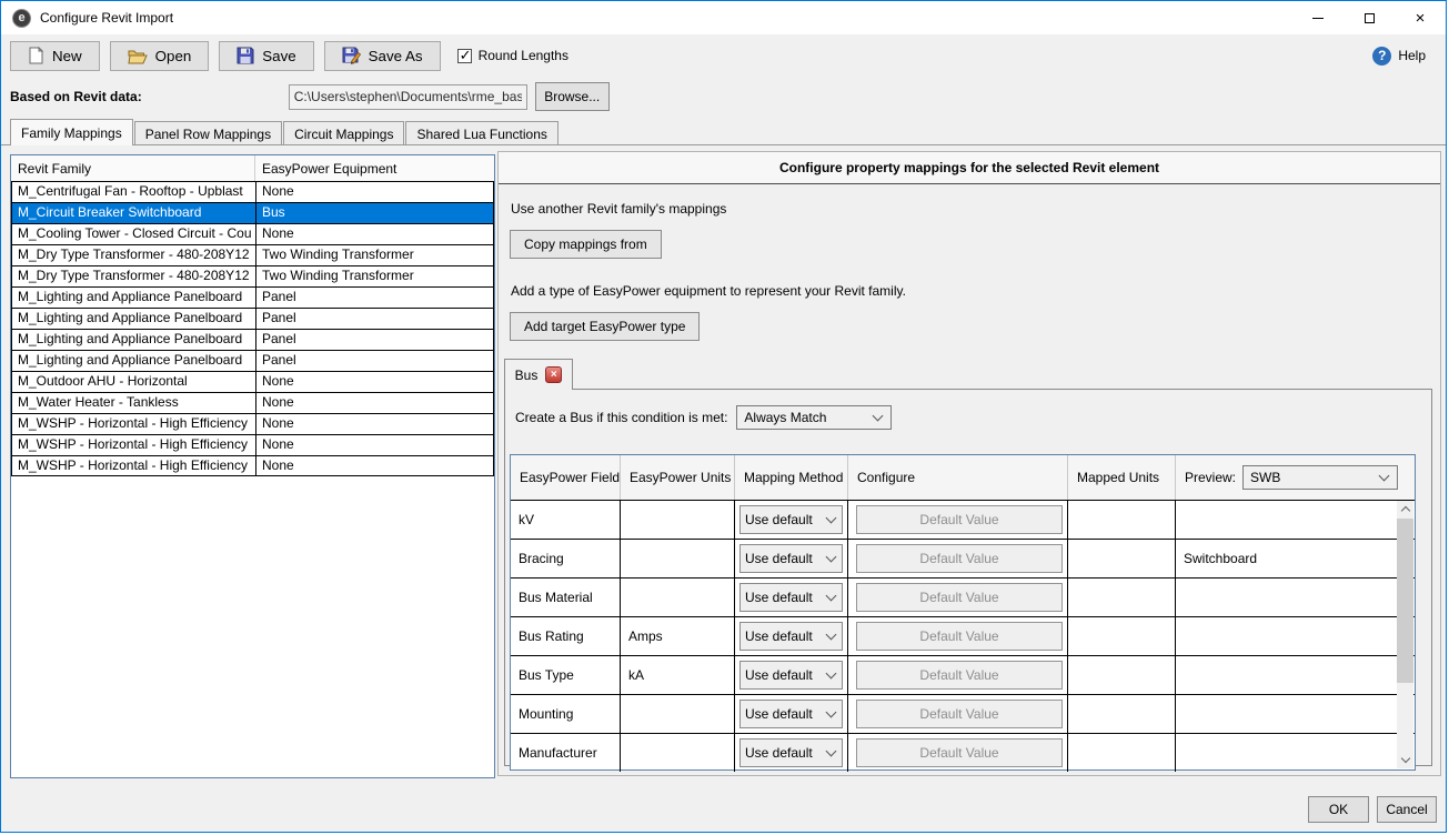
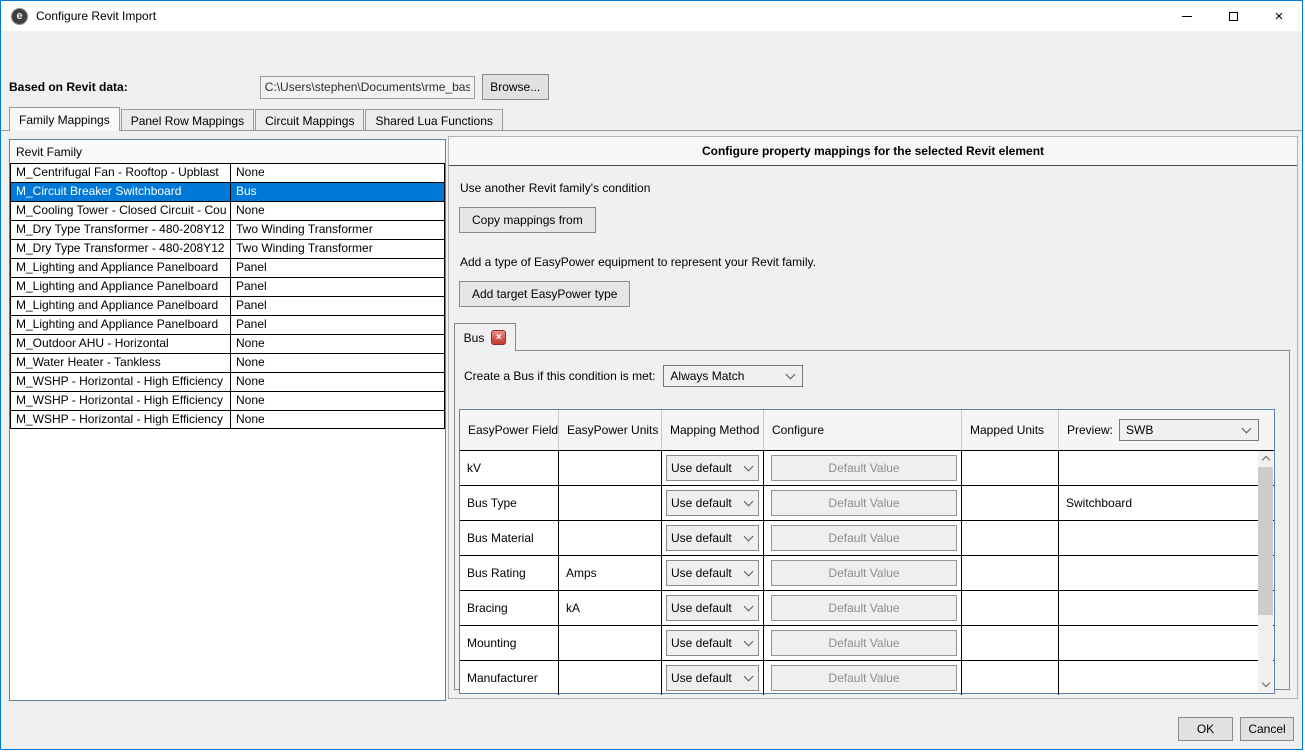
  e
  Configure Revit Import
  ×
- New
- Open
- Save
- Save As
- ✓
- Round Lengths
- ?
- Help
  Based on Revit data:
  Browse...
  Family Mappings
  Panel Row Mappings
  Circuit Mappings
  Shared Lua Functions
  Revit Family
- EasyPower Equipment
  M_Centrifugal Fan - Rooftop - Upblast
  None
  M_Circuit Breaker Switchboard
  Bus
  M_Cooling Tower - Closed Circuit - Cou
  None
  M_Dry Type Transformer - 480-208Y12
  Two Winding Transformer
  M_Dry Type Transformer - 480-208Y12
  Two Winding Transformer
  M_Lighting and Appliance Panelboard
  Panel
  M_Lighting and Appliance Panelboard
  Panel
  M_Lighting and Appliance Panelboard
  Panel
  M_Lighting and Appliance Panelboard
  Panel
  M_Outdoor AHU - Horizontal
  None
  M_Water Heater - Tankless
  None
  M_WSHP - Horizontal - High Efficiency
  None
  M_WSHP - Horizontal - High Efficiency
  None
  M_WSHP - Horizontal - High Efficiency
  None
  Configure property mappings for the selected Revit element
- Use another Revit family's mappings
+ Use another Revit family's condition
  Copy mappings from
  Add a type of EasyPower equipment to represent your Revit family.
  Add target EasyPower type
  Bus
  ×
  Create a Bus if this condition is met:
  Always Match
  EasyPower Field
  EasyPower Units
  Mapping Method
  Configure
  Mapped Units
  Preview:
  SWB
  kV
  Use default
  Default Value
- Bracing
+ Bus Type
  Use default
  Default Value
  Switchboard
  Bus Material
  Use default
  Default Value
  Bus Rating
  Amps
  Use default
  Default Value
- Bus Type
+ Bracing
  kA
  Use default
  Default Value
  Mounting
  Use default
  Default Value
  Manufacturer
  Use default
  Default Value
  OK
  Cancel
